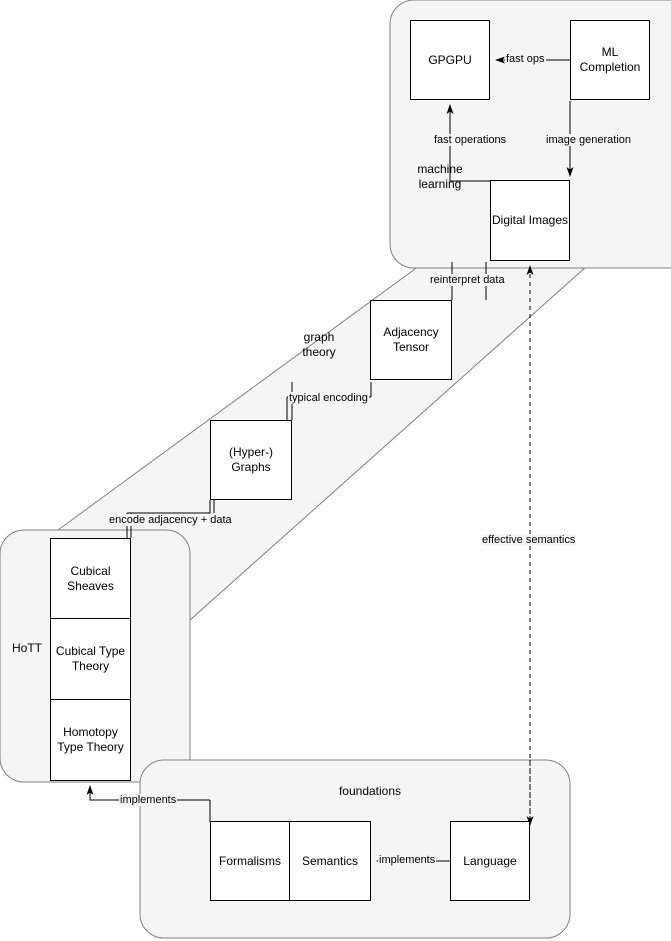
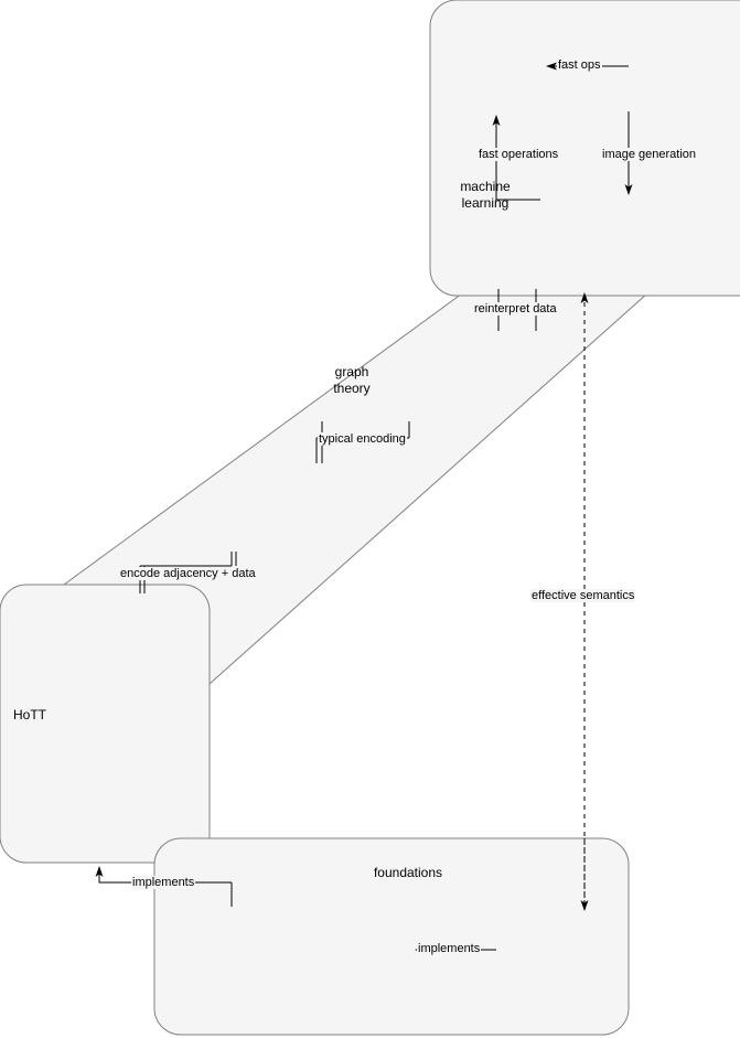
  machine
  learning
  graph
  theory
  HoTT
  foundations
- GPGPU
- ML
- Completion
- Digital Images
- Adjacency
- Tensor
- (Hyper-)
- Graphs
- Cubical
- Sheaves
- Cubical Type
- Theory
- Homotopy
- Type Theory
- Formalisms
- Semantics
- Language
  fast ops
  fast operations
  image generation
  reinterpret data
  typical encoding
  encode adjacency + data
  implements
  implements
  effective semantics
